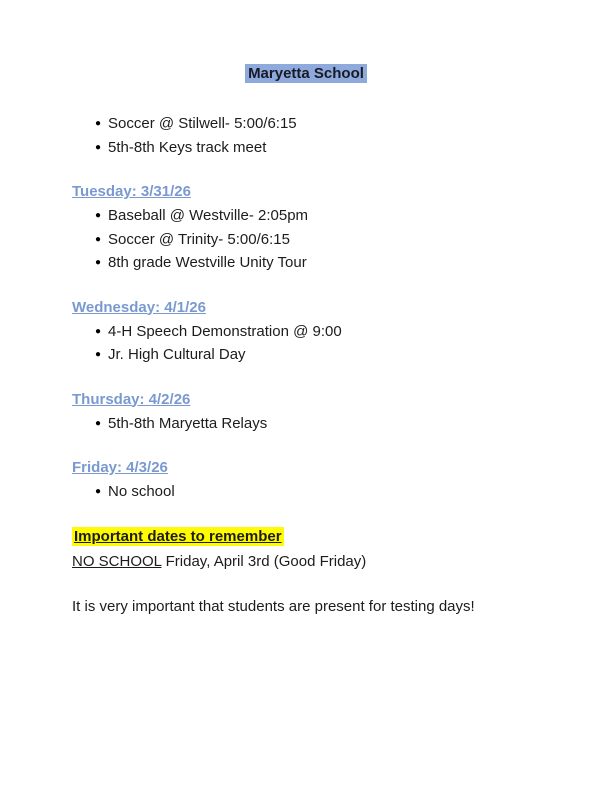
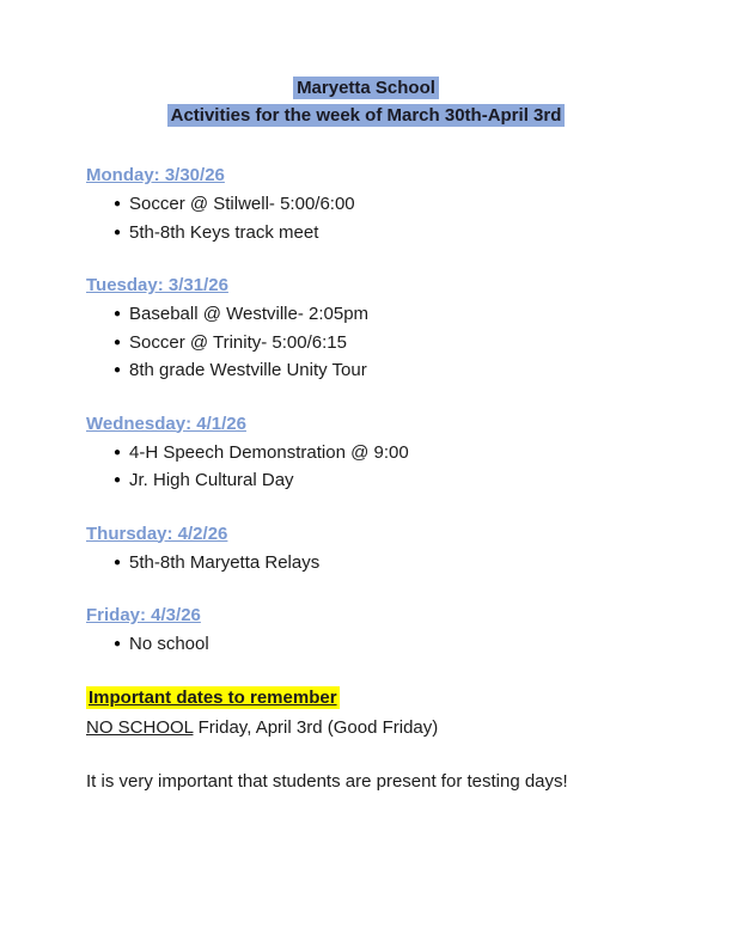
  Maryetta School
+ Activities for the week of March 30th-April 3rd
+ Monday: 3/30/26
  ●
- Soccer @ Stilwell- 5:00/6:15
+ Soccer @ Stilwell- 5:00/6:00
  ●
  5th-8th Keys track meet
  Tuesday: 3/31/26
  ●
  Baseball @ Westville- 2:05pm
  ●
  Soccer @ Trinity- 5:00/6:15
  ●
  8th grade Westville Unity Tour
  Wednesday: 4/1/26
  ●
  4-H Speech Demonstration @ 9:00
  ●
  Jr. High Cultural Day
  Thursday: 4/2/26
  ●
  5th-8th Maryetta Relays
  Friday: 4/3/26
  ●
  No school
  Important dates to remember
  NO SCHOOL Friday, April 3rd (Good Friday)
  It is very important that students are present for testing days!
